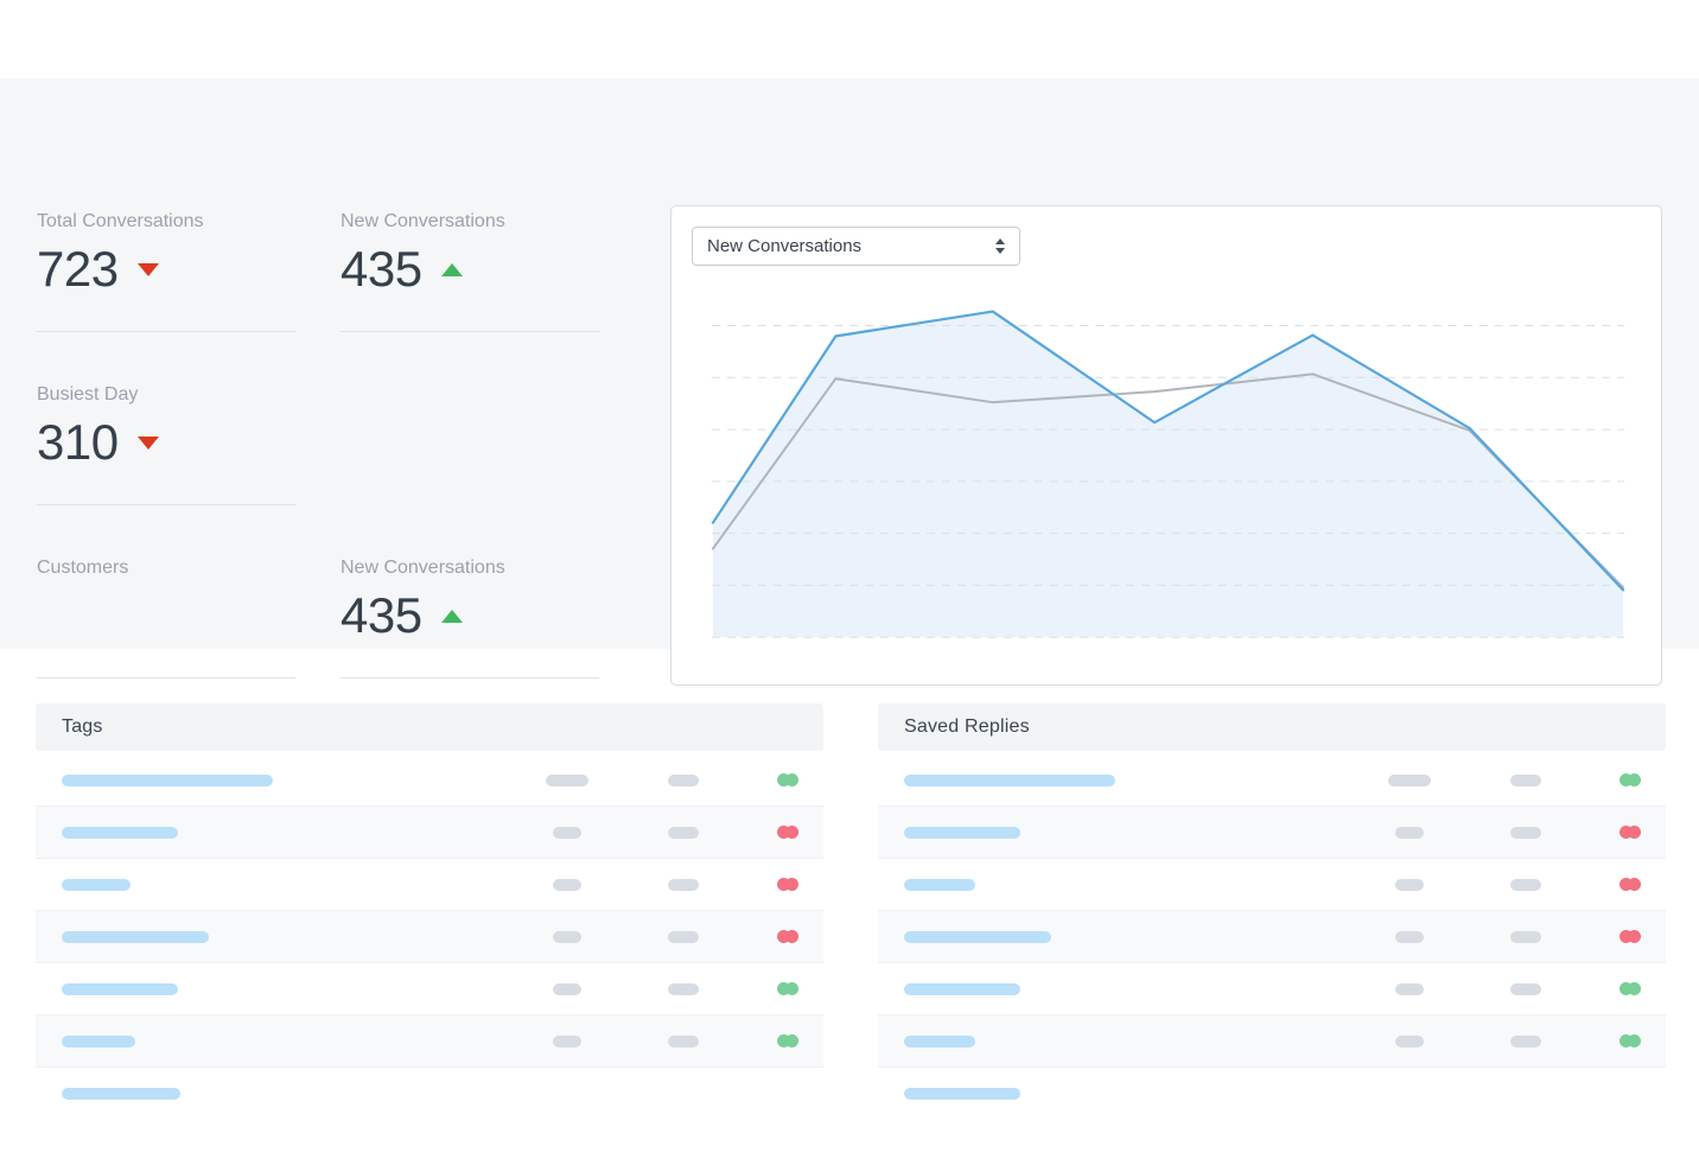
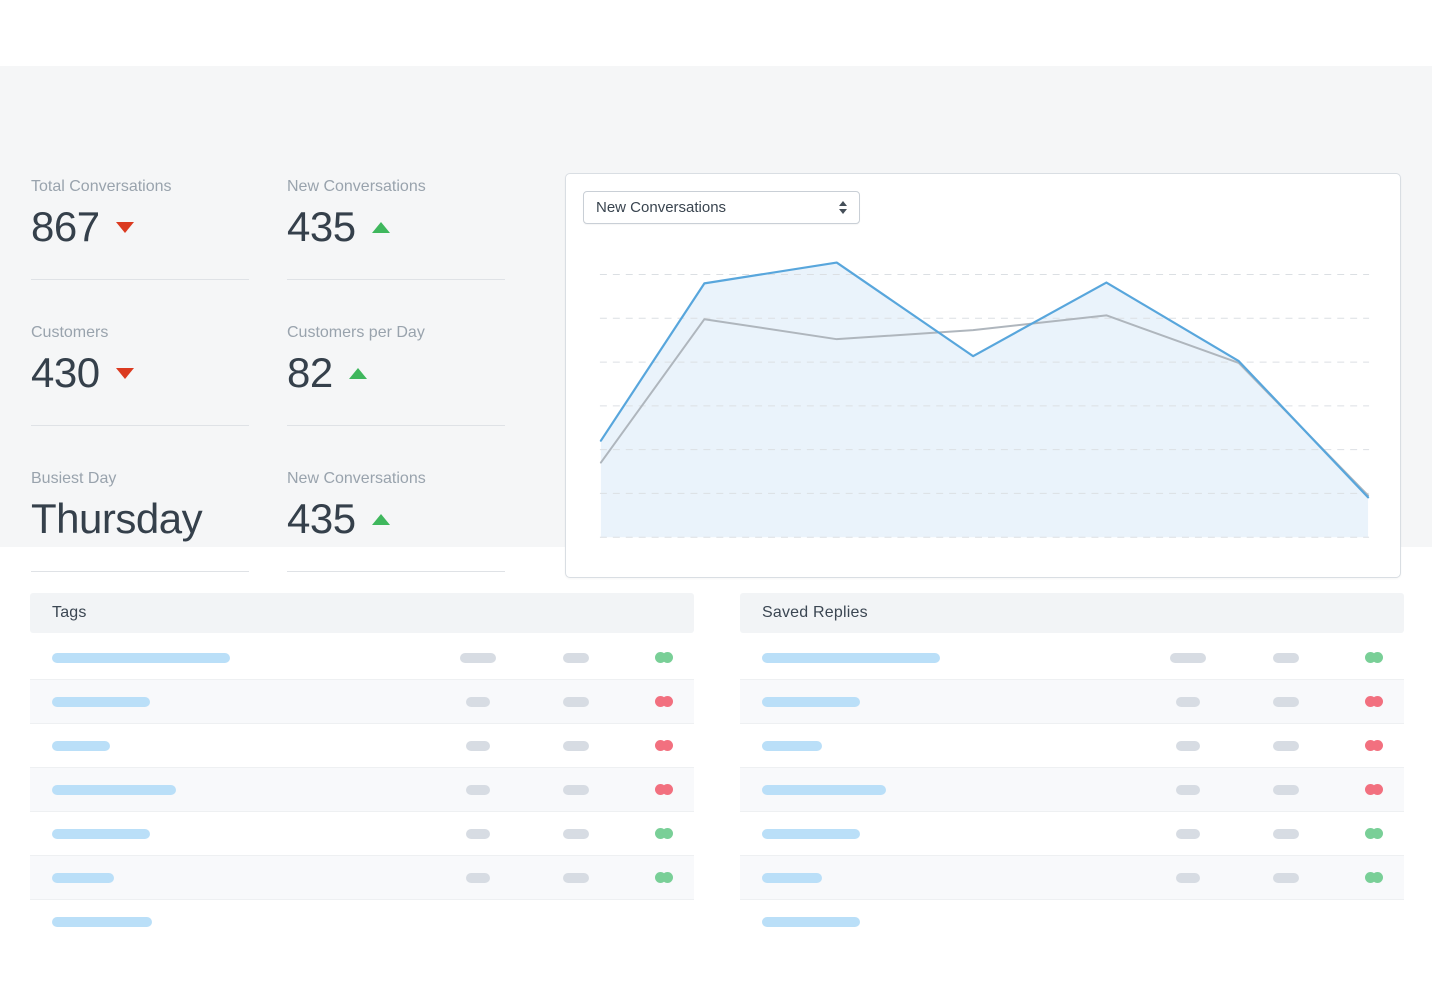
  Total Conversations
- 723
+ 867
  New Conversations
  435
- Busiest Day
+ Customers
- 310
+ 430
+ Customers per Day
+ 82
- Customers
+ Busiest Day
+ Thursday
  New Conversations
  435
  New Conversations
  Tags
  Saved Replies
